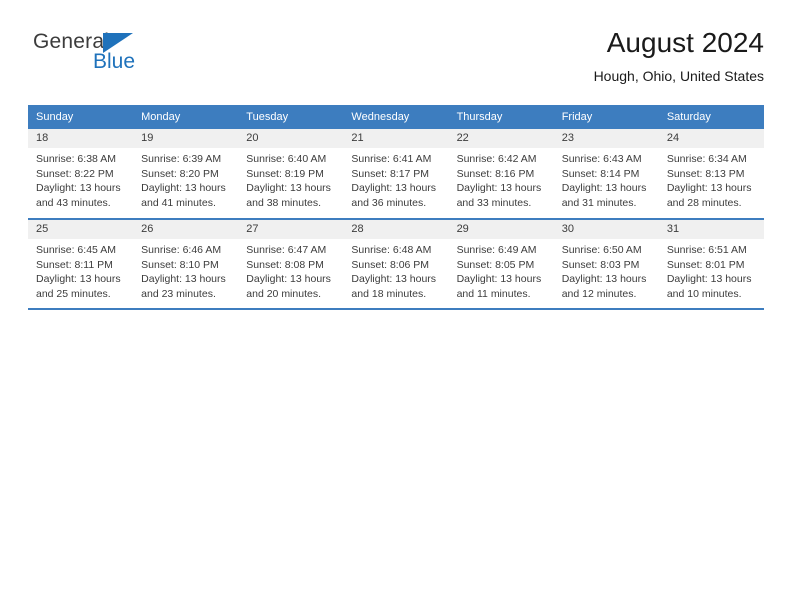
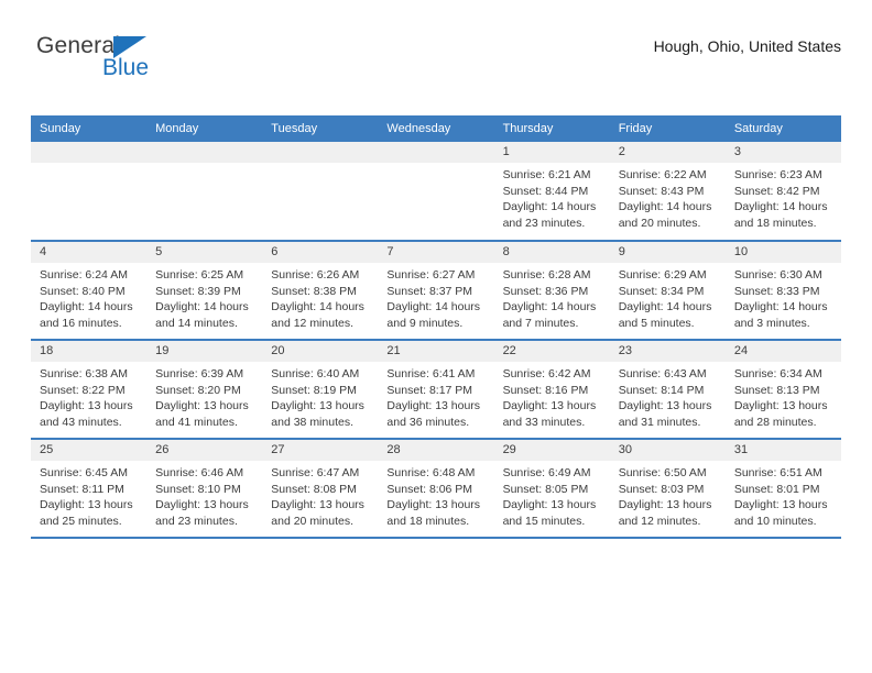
  General
  Blue
- August 2024
  Hough, Ohio, United States
  Sunday	Monday	Tuesday	Wednesday	Thursday	Friday	Saturday
+ 				1Sunrise: 6:21 AMSunset: 8:44 PMDaylight: 14 hoursand 23 minutes.	2Sunrise: 6:22 AMSunset: 8:43 PMDaylight: 14 hoursand 20 minutes.	3Sunrise: 6:23 AMSunset: 8:42 PMDaylight: 14 hoursand 18 minutes.
+ 4Sunrise: 6:24 AMSunset: 8:40 PMDaylight: 14 hoursand 16 minutes.	5Sunrise: 6:25 AMSunset: 8:39 PMDaylight: 14 hoursand 14 minutes.	6Sunrise: 6:26 AMSunset: 8:38 PMDaylight: 14 hoursand 12 minutes.	7Sunrise: 6:27 AMSunset: 8:37 PMDaylight: 14 hoursand 9 minutes.	8Sunrise: 6:28 AMSunset: 8:36 PMDaylight: 14 hoursand 7 minutes.	9Sunrise: 6:29 AMSunset: 8:34 PMDaylight: 14 hoursand 5 minutes.	10Sunrise: 6:30 AMSunset: 8:33 PMDaylight: 14 hoursand 3 minutes.
  18Sunrise: 6:38 AMSunset: 8:22 PMDaylight: 13 hoursand 43 minutes.	19Sunrise: 6:39 AMSunset: 8:20 PMDaylight: 13 hoursand 41 minutes.	20Sunrise: 6:40 AMSunset: 8:19 PMDaylight: 13 hoursand 38 minutes.	21Sunrise: 6:41 AMSunset: 8:17 PMDaylight: 13 hoursand 36 minutes.	22Sunrise: 6:42 AMSunset: 8:16 PMDaylight: 13 hoursand 33 minutes.	23Sunrise: 6:43 AMSunset: 8:14 PMDaylight: 13 hoursand 31 minutes.	24Sunrise: 6:34 AMSunset: 8:13 PMDaylight: 13 hoursand 28 minutes.
- 25Sunrise: 6:45 AMSunset: 8:11 PMDaylight: 13 hoursand 25 minutes.	26Sunrise: 6:46 AMSunset: 8:10 PMDaylight: 13 hoursand 23 minutes.	27Sunrise: 6:47 AMSunset: 8:08 PMDaylight: 13 hoursand 20 minutes.	28Sunrise: 6:48 AMSunset: 8:06 PMDaylight: 13 hoursand 18 minutes.	29Sunrise: 6:49 AMSunset: 8:05 PMDaylight: 13 hoursand 11 minutes.	30Sunrise: 6:50 AMSunset: 8:03 PMDaylight: 13 hoursand 12 minutes.	31Sunrise: 6:51 AMSunset: 8:01 PMDaylight: 13 hoursand 10 minutes.
+ 25Sunrise: 6:45 AMSunset: 8:11 PMDaylight: 13 hoursand 25 minutes.	26Sunrise: 6:46 AMSunset: 8:10 PMDaylight: 13 hoursand 23 minutes.	27Sunrise: 6:47 AMSunset: 8:08 PMDaylight: 13 hoursand 20 minutes.	28Sunrise: 6:48 AMSunset: 8:06 PMDaylight: 13 hoursand 18 minutes.	29Sunrise: 6:49 AMSunset: 8:05 PMDaylight: 13 hoursand 15 minutes.	30Sunrise: 6:50 AMSunset: 8:03 PMDaylight: 13 hoursand 12 minutes.	31Sunrise: 6:51 AMSunset: 8:01 PMDaylight: 13 hoursand 10 minutes.
